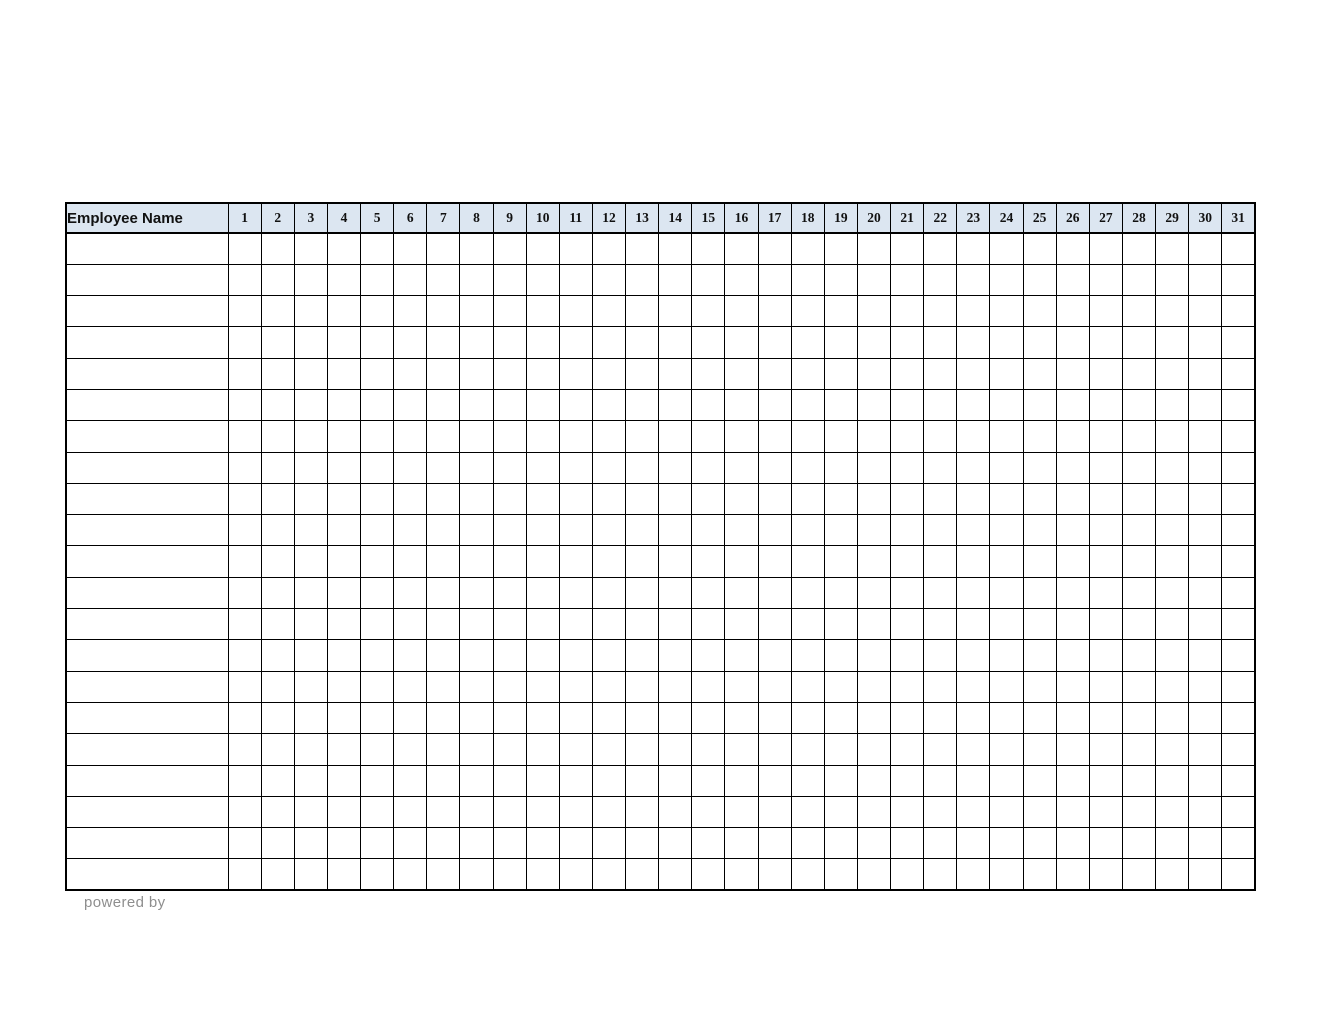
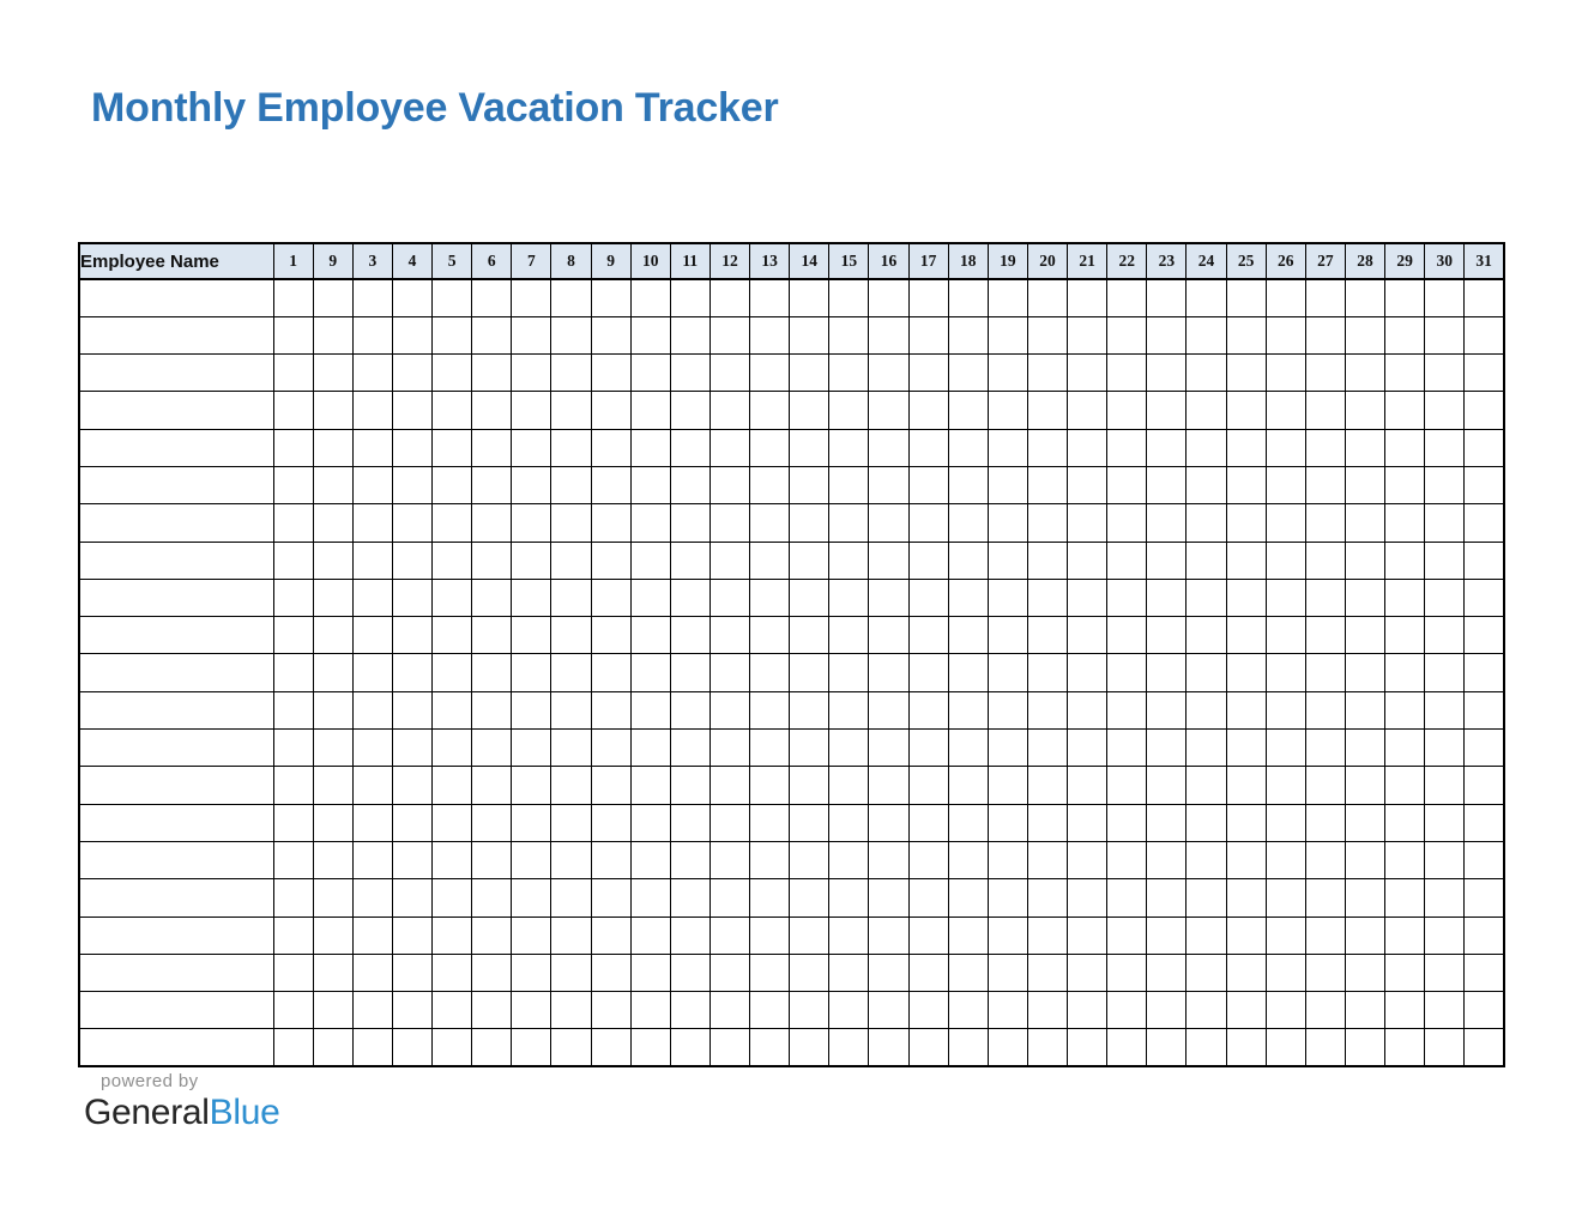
+ Monthly Employee Vacation Tracker
- Employee Name	1	2	3	4	5	6	7	8	9	10	11	12	13	14	15	16	17	18	19	20	21	22	23	24	25	26	27	28	29	30	31
+ Employee Name	1	9	3	4	5	6	7	8	9	10	11	12	13	14	15	16	17	18	19	20	21	22	23	24	25	26	27	28	29	30	31
  powered by
+ GeneralBlue
